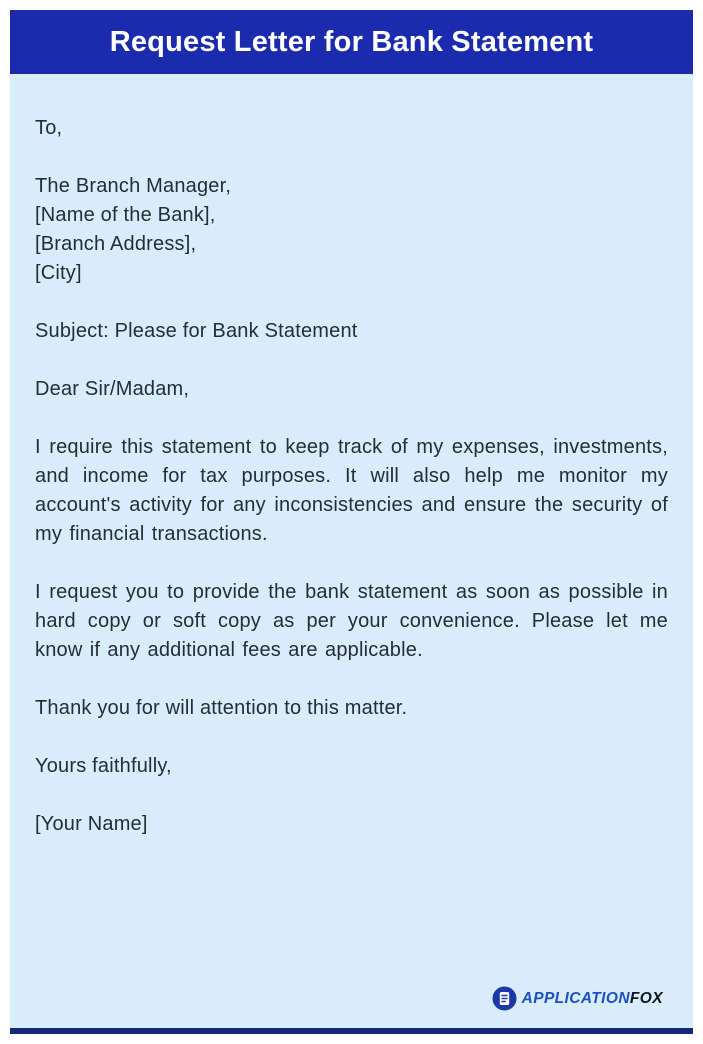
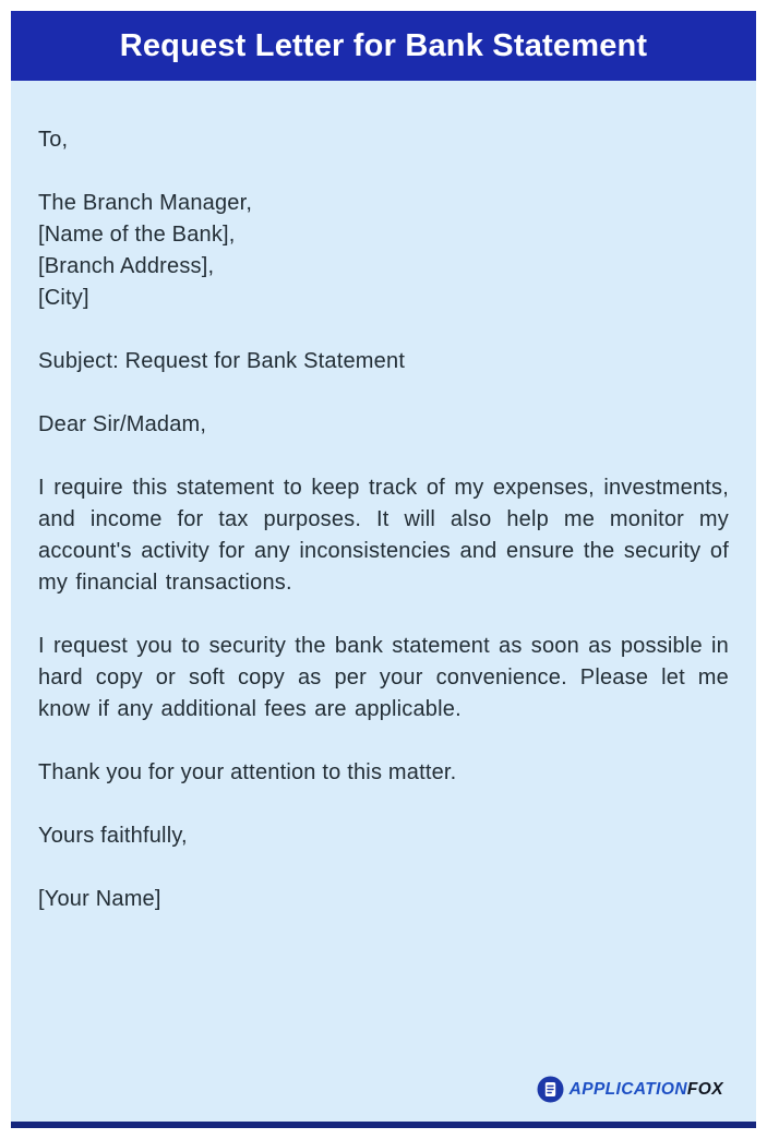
  Request Letter for Bank Statement
  To,
  The Branch Manager,
  [Name of the Bank],
  [Branch Address],
  [City]
- Subject: Please for Bank Statement
+ Subject: Request for Bank Statement
  Dear Sir/Madam,
  I require this statement to keep track of my expenses, investments, and income for tax purposes. It will also help me monitor my account's activity for any inconsistencies and ensure the security of my financial transactions.
- I request you to provide the bank statement as soon as possible in hard copy or soft copy as per your convenience. Please let me know if any additional fees are applicable.
+ I request you to security the bank statement as soon as possible in hard copy or soft copy as per your convenience. Please let me know if any additional fees are applicable.
- Thank you for will attention to this matter.
+ Thank you for your attention to this matter.
  Yours faithfully,
  [Your Name]
  APPLICATIONFOX
